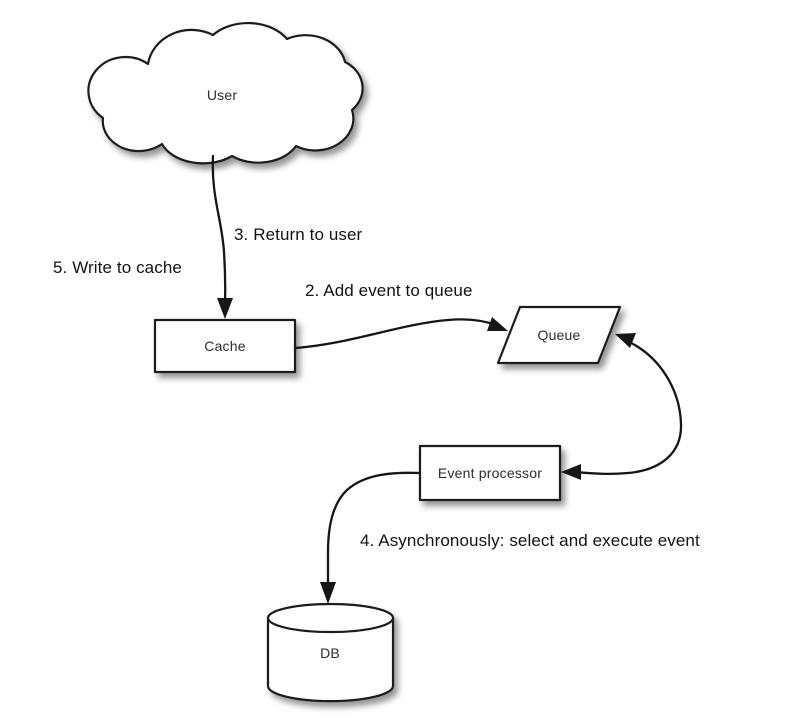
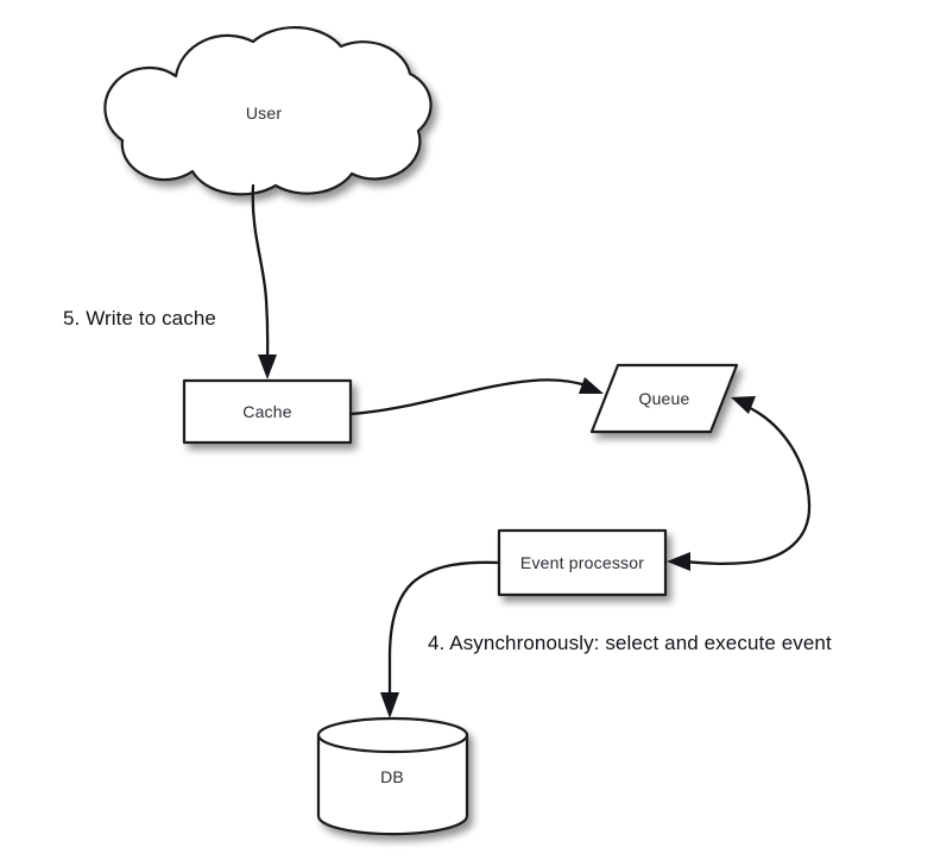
  User
  Cache
  Queue
  Event processor
  DB
  5. Write to cache
- 2. Add event to queue
- 3. Return to user
  4. Asynchronously: select and execute event
